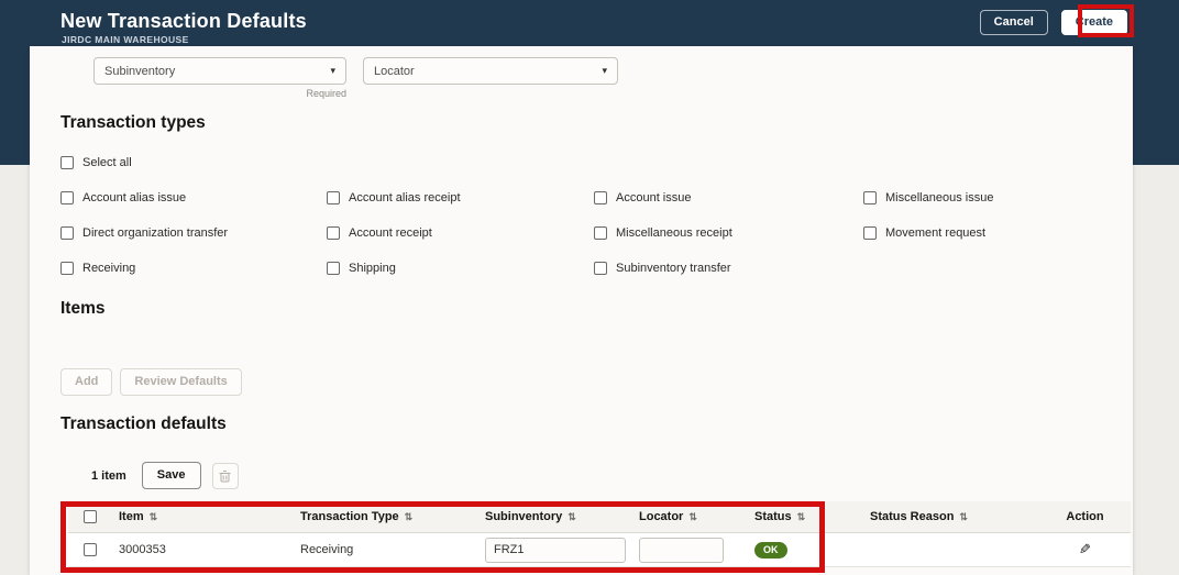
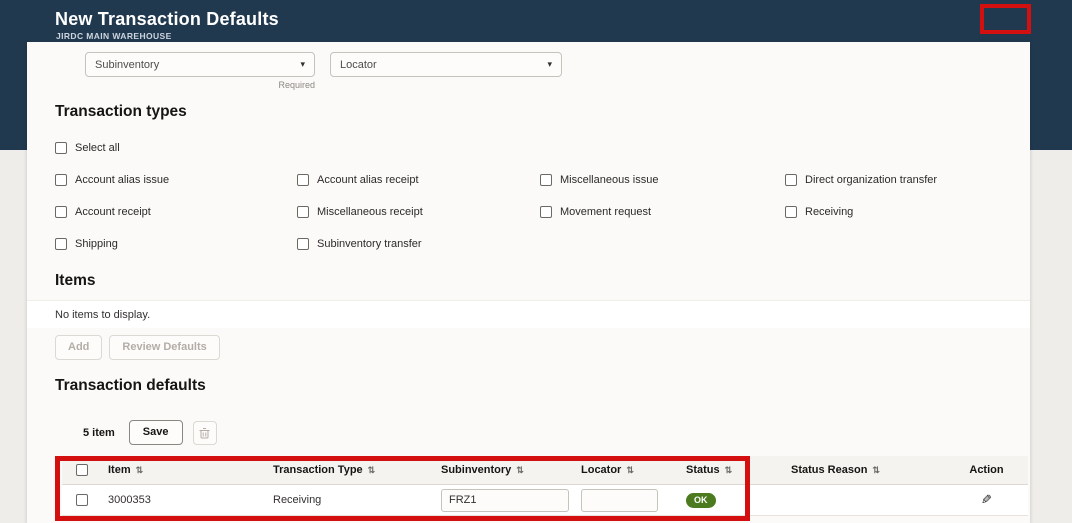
  New Transaction Defaults
  JIRDC MAIN WAREHOUSE
- Cancel
- Create
  Subinventory
  ▾
  Locator
  ▾
  Required
  Transaction types
  Select all
  Account alias issue
  Account alias receipt
- Account issue
  Miscellaneous issue
  Direct organization transfer
  Account receipt
  Miscellaneous receipt
  Movement request
  Receiving
  Shipping
  Subinventory transfer
  Items
+ No items to display.
  Add
  Review Defaults
  Transaction defaults
- 1 item
+ 5 item
  Save
  Item
  ⇅
  Transaction Type
  ⇅
  Subinventory
  ⇅
  Locator
  ⇅
  Status
  ⇅
  Status Reason
  ⇅
  Action
  3000353
  Receiving
  FRZ1
  OK
